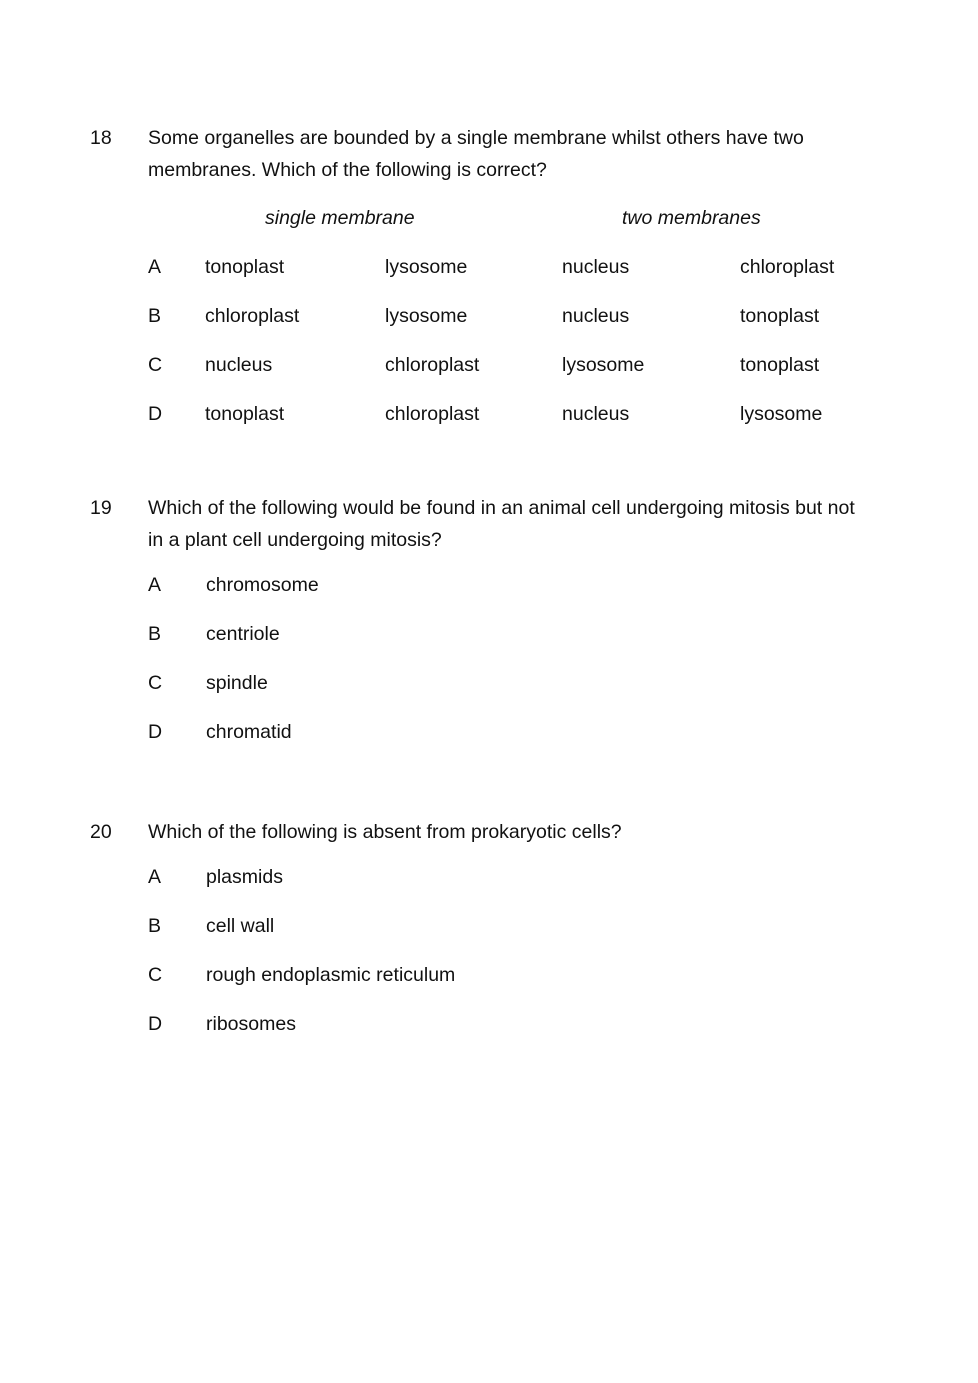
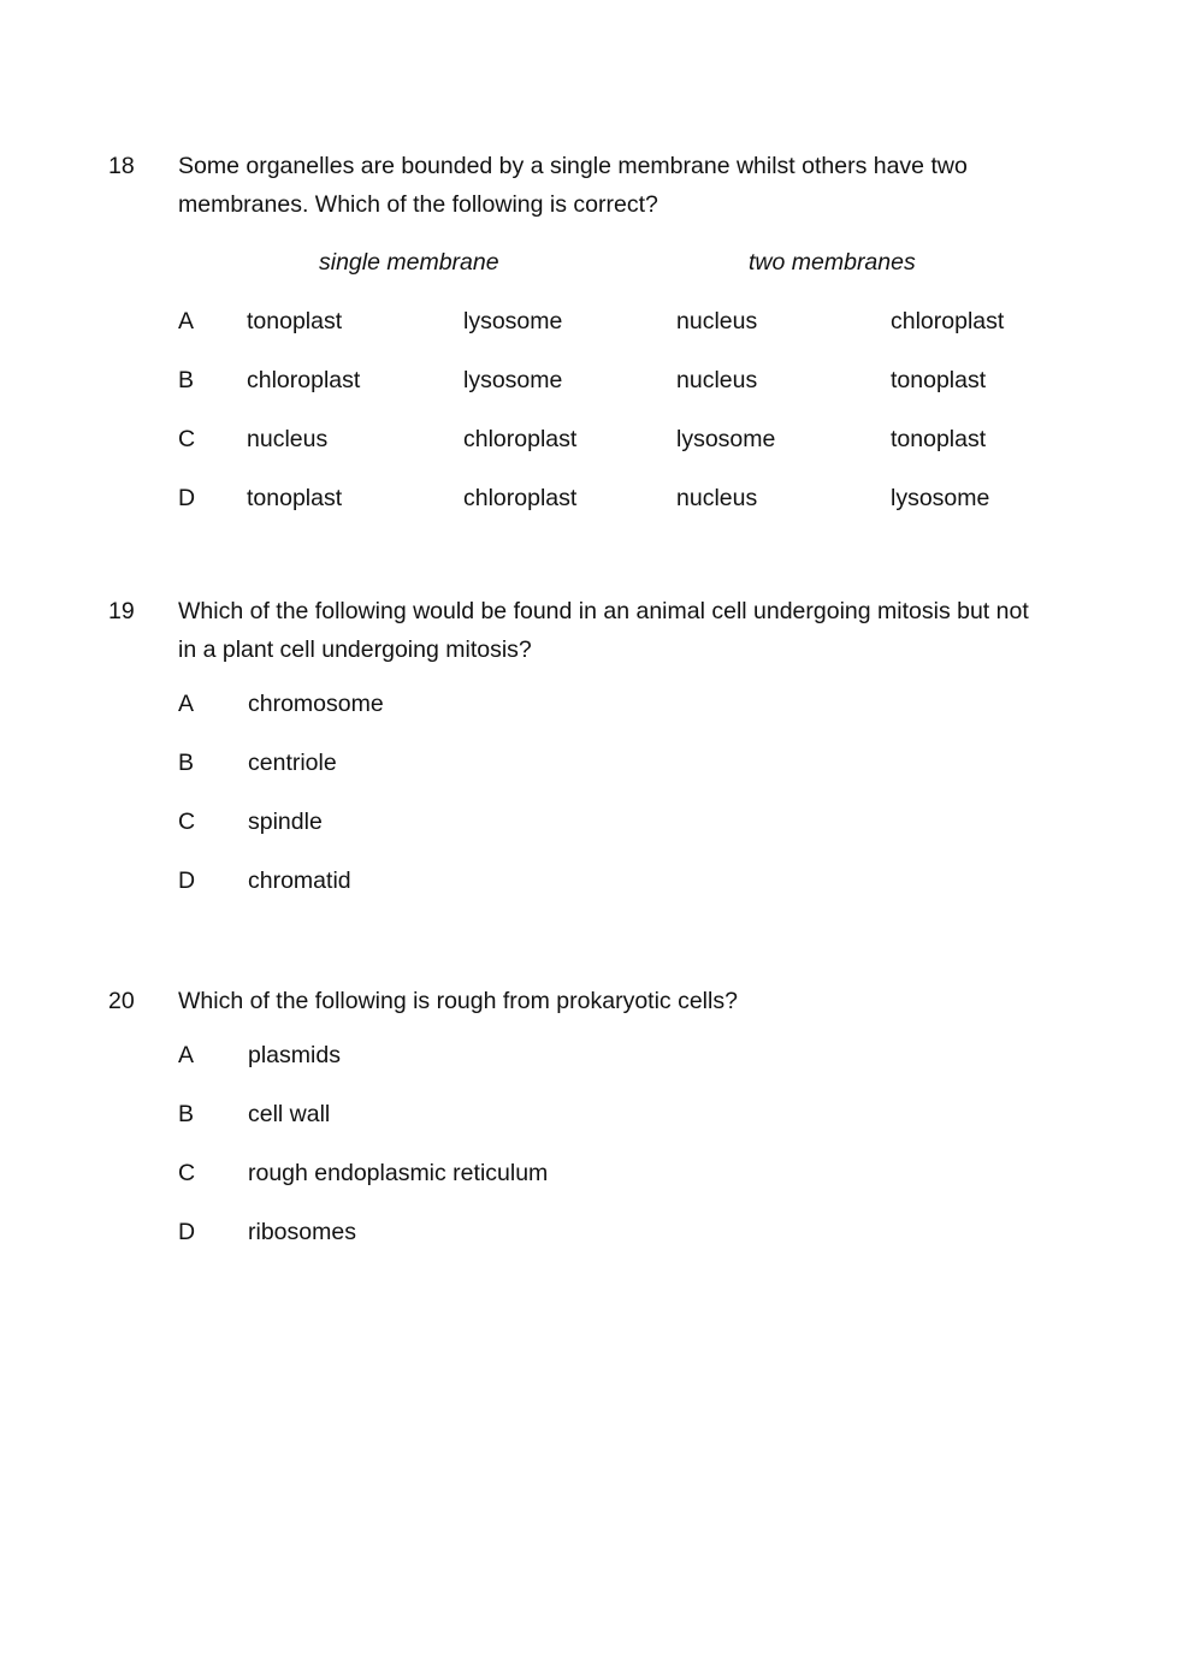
  18
  Some organelles are bounded by a single membrane whilst others have two membranes. Which of the following is correct?
  single membrane
  two membranes
  A
  tonoplast
  lysosome
  nucleus
  chloroplast
  B
  chloroplast
  lysosome
  nucleus
  tonoplast
  C
  nucleus
  chloroplast
  lysosome
  tonoplast
  D
  tonoplast
  chloroplast
  nucleus
  lysosome
  19
  Which of the following would be found in an animal cell undergoing mitosis but not in a plant cell undergoing mitosis?
  A
  chromosome
  B
  centriole
  C
  spindle
  D
  chromatid
  20
- Which of the following is absent from prokaryotic cells?
+ Which of the following is rough from prokaryotic cells?
  A
  plasmids
  B
  cell wall
  C
  rough endoplasmic reticulum
  D
  ribosomes
